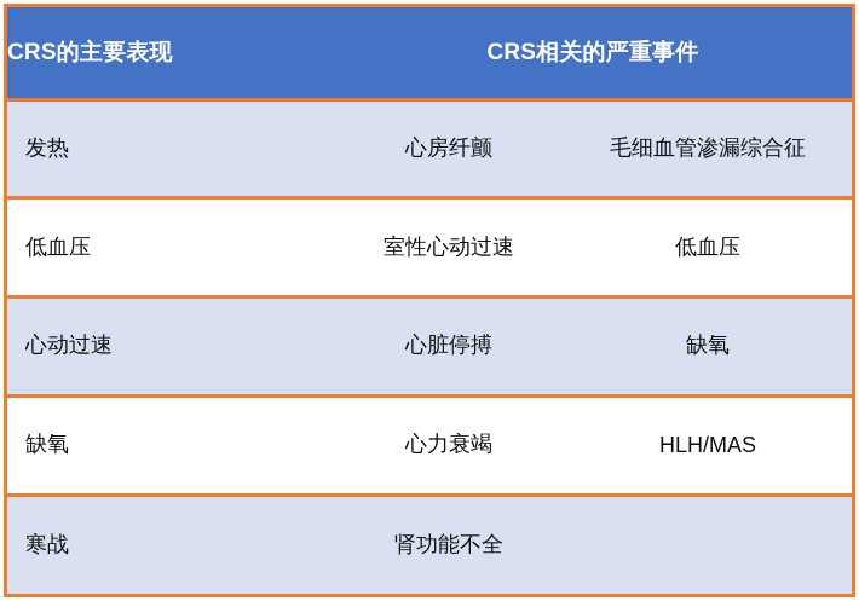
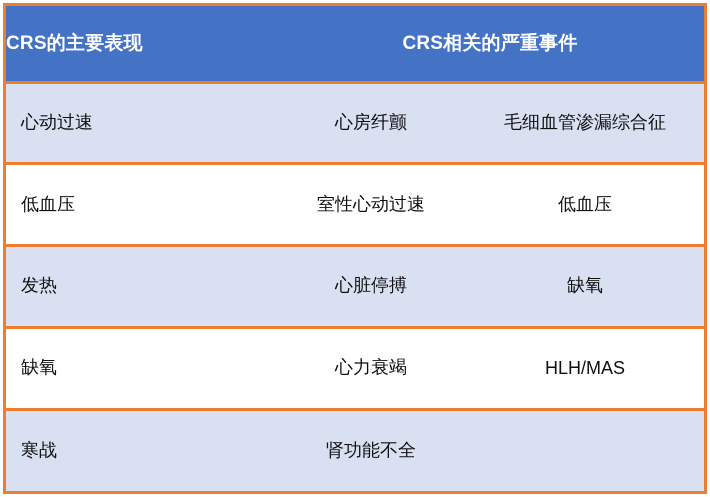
  CRS的主要表现	CRS相关的严重事件
- 发热	心房纤颤	毛细血管渗漏综合征
+ 心动过速	心房纤颤	毛细血管渗漏综合征
  低血压	室性心动过速	低血压
- 心动过速	心脏停搏	缺氧
+ 发热	心脏停搏	缺氧
  缺氧	心力衰竭	HLH/MAS
  寒战	肾功能不全
